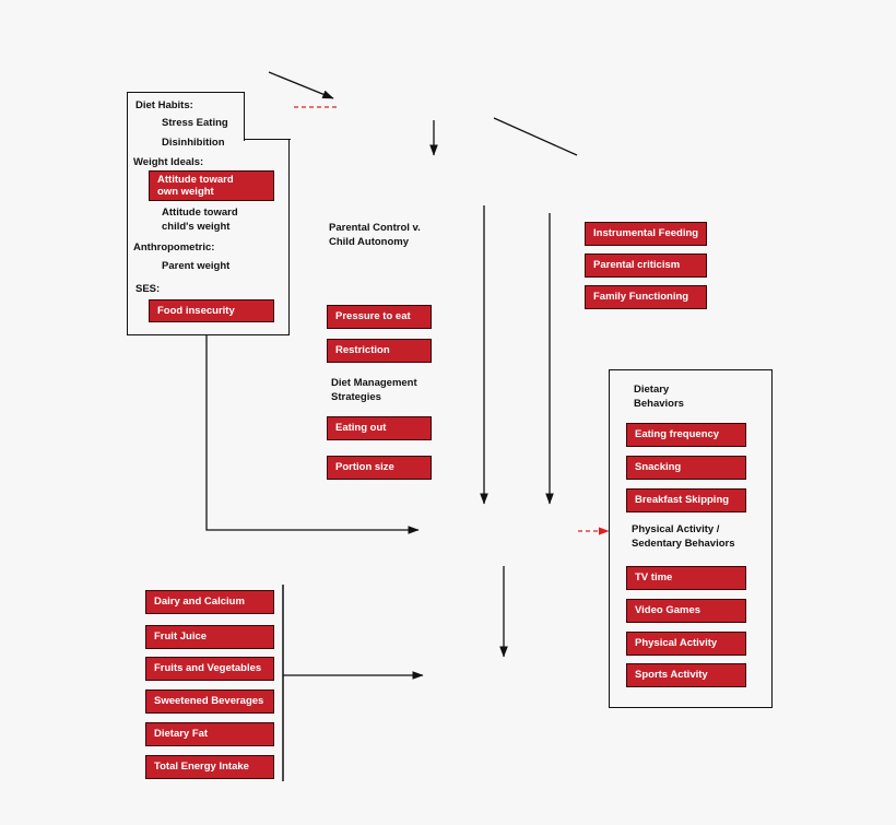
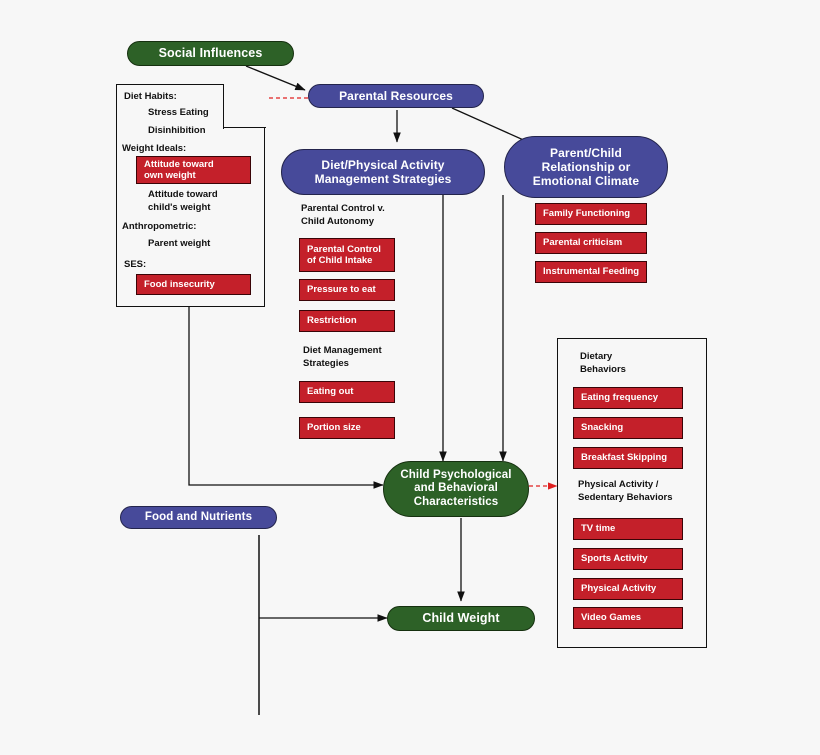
+ Social Influences
+ Parental Resources
+ Diet/Physical Activity
+ Management Strategies
+ Parent/Child
+ Relationship or
+ Emotional Climate
+ Child Psychological
+ and Behavioral
+ Characteristics
+ Child Weight
+ Food and Nutrients
  Diet Habits:
  Stress Eating
  Disinhibition
  Weight Ideals:
  Attitude toward
  own weight
  Attitude toward
  child's weight
  Anthropometric:
  Parent weight
  SES:
  Food insecurity
  Parental Control v.
  Child Autonomy
+ Parental Control
+ of Child Intake
  Pressure to eat
  Restriction
  Diet Management
  Strategies
  Eating out
  Portion size
- Instrumental Feeding
+ Family Functioning
  Parental criticism
- Family Functioning
+ Instrumental Feeding
  Dietary
  Behaviors
  Eating frequency
  Snacking
  Breakfast Skipping
  Physical Activity /
  Sedentary Behaviors
  TV time
- Video Games
+ Sports Activity
  Physical Activity
- Sports Activity
+ Video Games
- Dairy and Calcium
- Fruit Juice
- Fruits and Vegetables
- Sweetened Beverages
- Dietary Fat
- Total Energy Intake
